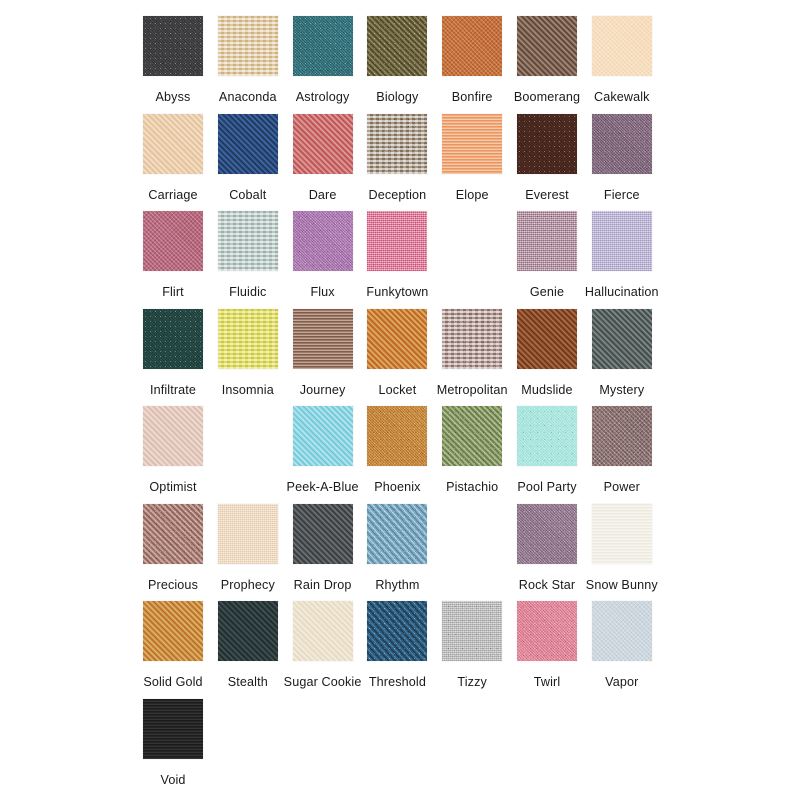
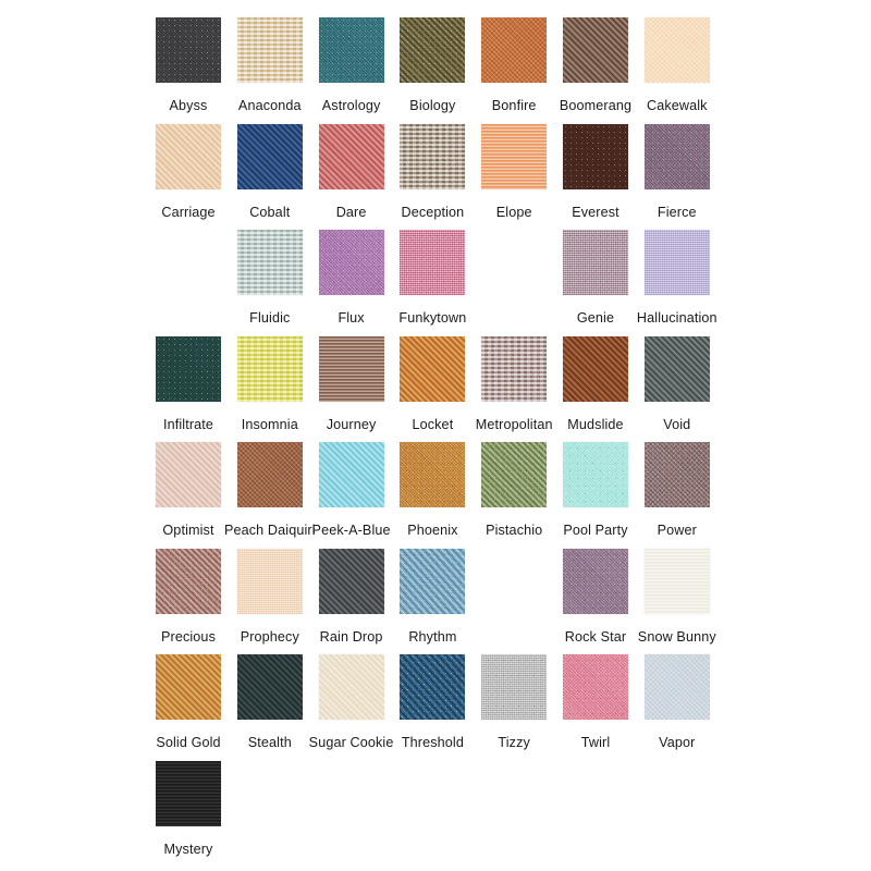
  Abyss
  Anaconda
  Astrology
  Biology
  Bonfire
  Boomerang
  Cakewalk
  Carriage
  Cobalt
  Dare
  Deception
  Elope
  Everest
  Fierce
- Flirt
  Fluidic
  Flux
  Funkytown
  Genie
  Hallucination
  Infiltrate
  Insomnia
  Journey
  Locket
  Metropolitan
  Mudslide
- Mystery
+ Void
  Optimist
+ Peach Daiquiri
  Peek-A-Blue
  Phoenix
  Pistachio
  Pool Party
  Power
  Precious
  Prophecy
  Rain Drop
  Rhythm
  Rock Star
  Snow Bunny
  Solid Gold
  Stealth
  Sugar Cookie
  Threshold
  Tizzy
  Twirl
  Vapor
- Void
+ Mystery
